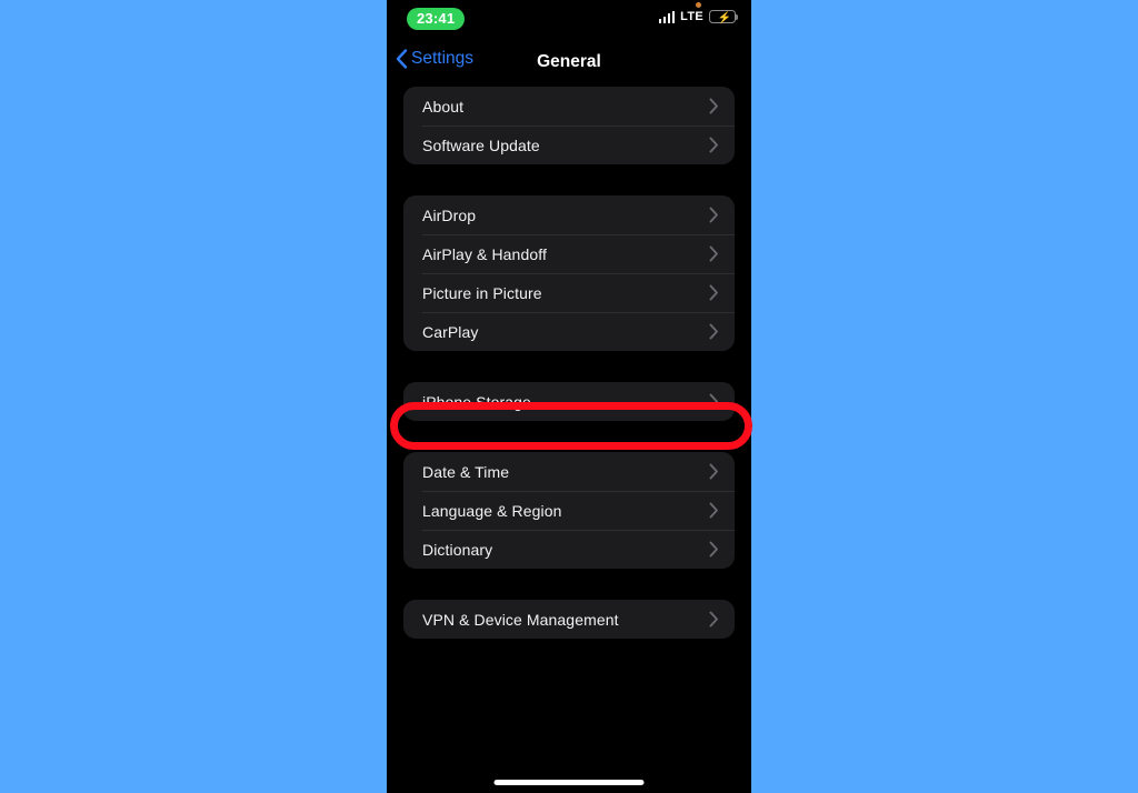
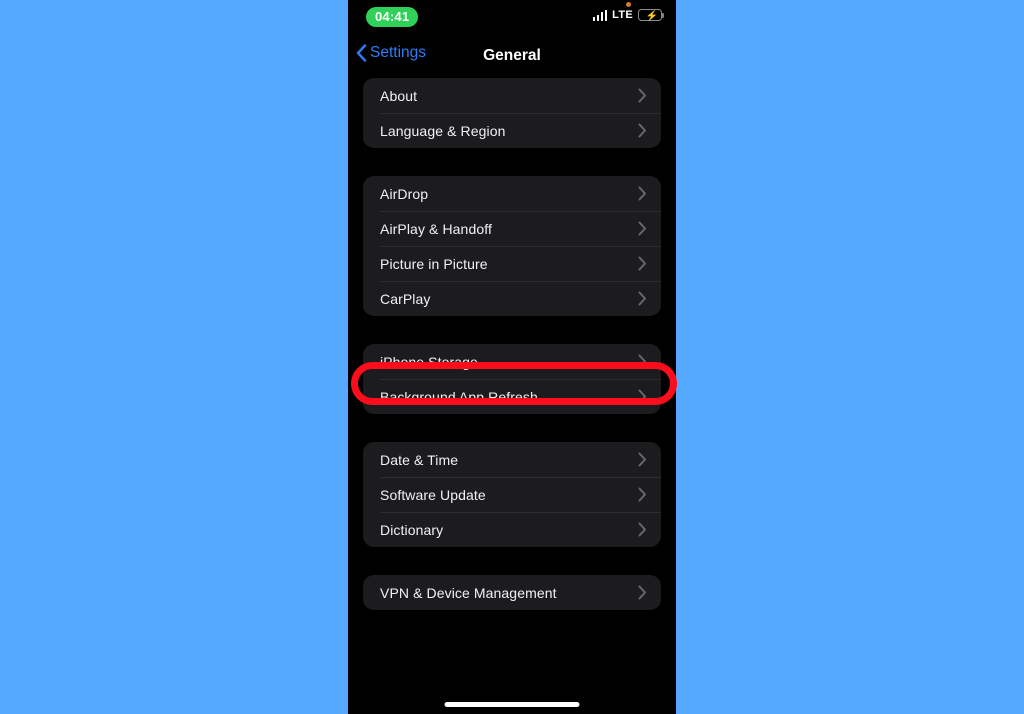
- 23:41
+ 04:41
  LTE
  ⚡
  Settings
  General
  About
- Software Update
+ Language & Region
  AirDrop
  AirPlay & Handoff
  Picture in Picture
  CarPlay
  iPhone Storage
+ Background App Refresh
  Date & Time
- Language & Region
+ Software Update
  Dictionary
  VPN & Device Management
